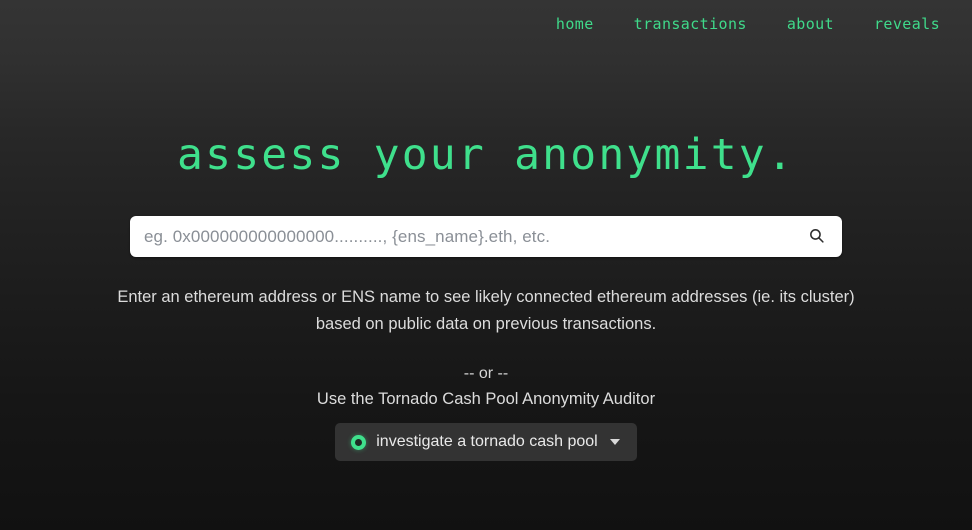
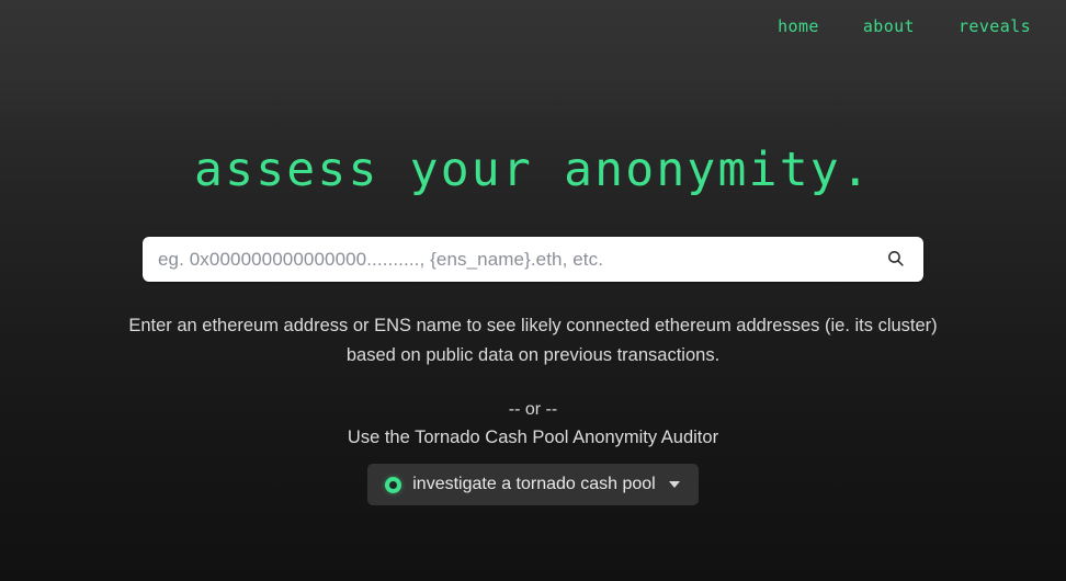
  home
- transactions
  about
  reveals
  assess your anonymity.
  eg. 0x000000000000000.........., {ens_name}.eth, etc.
  Enter an ethereum address or ENS name to see likely connected ethereum addresses (ie. its cluster) based on public data on previous transactions.
  -- or --
  Use the Tornado Cash Pool Anonymity Auditor
  investigate a tornado cash pool
